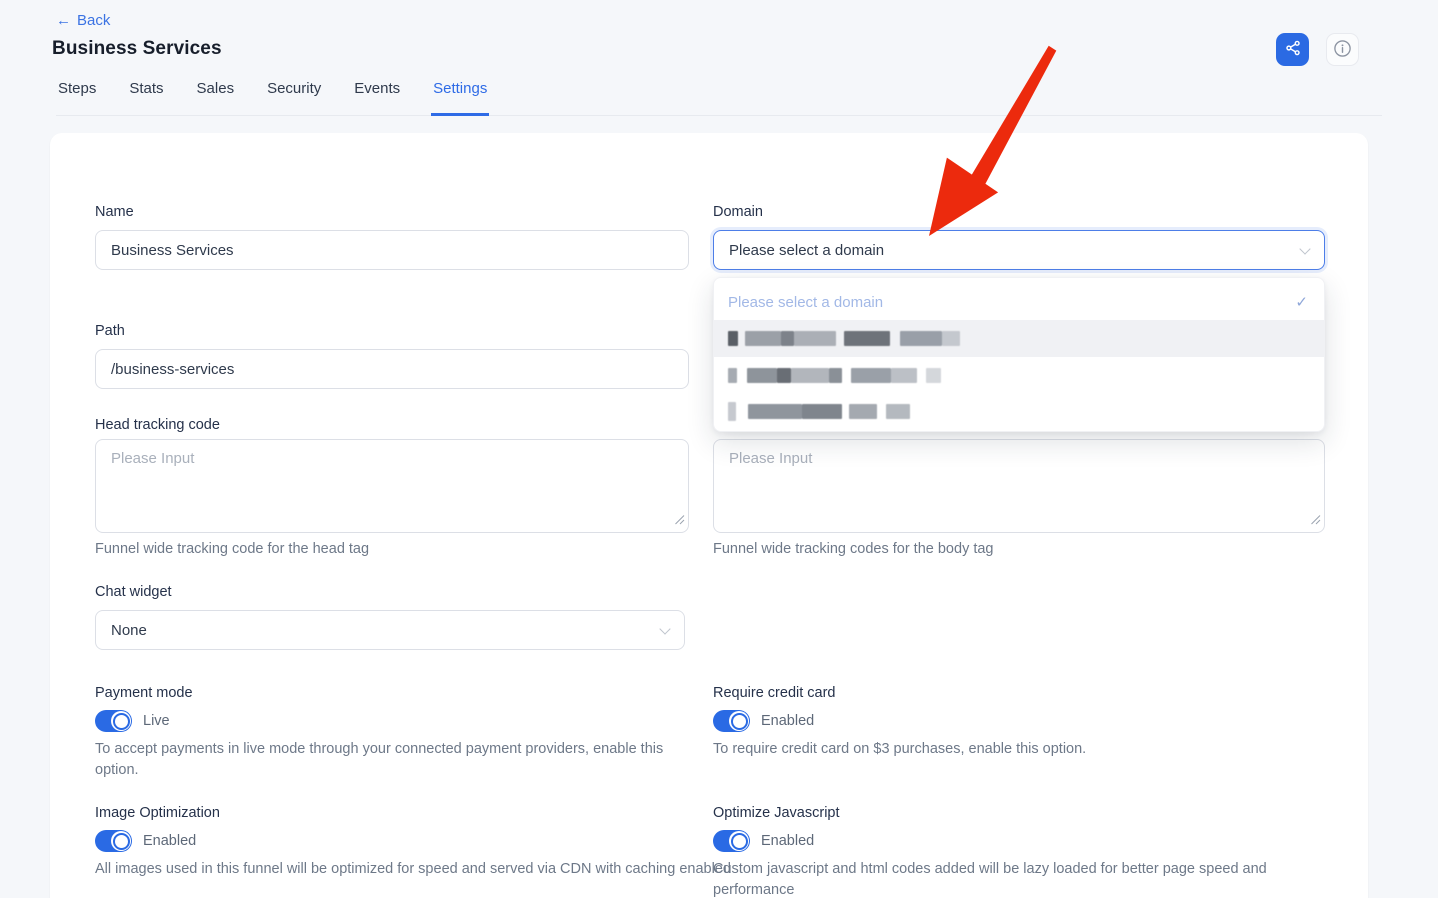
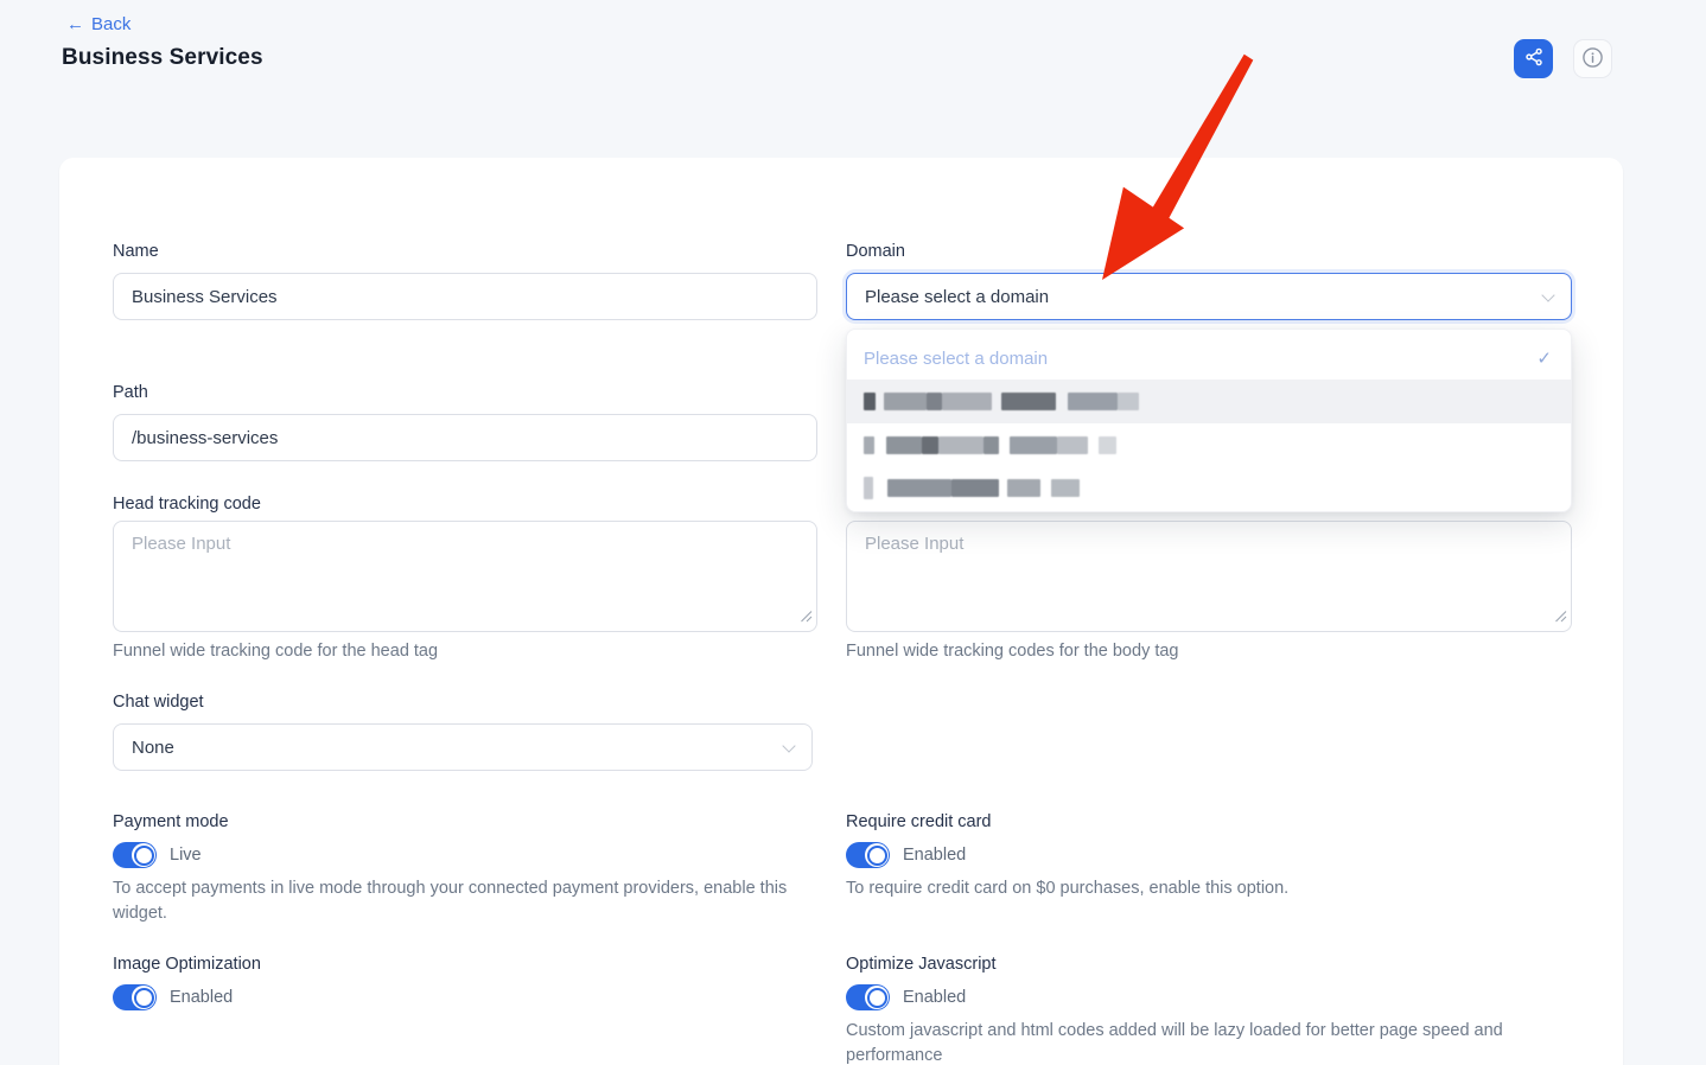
  ←
  Back
  Business Services
- Steps
- Stats
- Sales
- Security
- Events
- Settings
  Name
  Business Services
  Domain
  Please select a domain
  Please select a domain
  ✓
  Path
  /business-services
  Head tracking code
  Please Input
  Funnel wide tracking code for the head tag
  Please Input
  Funnel wide tracking codes for the body tag
  Chat widget
  None
  Payment mode
  Live
- To accept payments in live mode through your connected payment providers, enable this option.
+ To accept payments in live mode through your connected payment providers, enable this widget.
  Require credit card
  Enabled
- To require credit card on $3 purchases, enable this option.
+ To require credit card on $0 purchases, enable this option.
  Image Optimization
  Enabled
- All images used in this funnel will be optimized for speed and served via CDN with caching enabled
  Optimize Javascript
  Enabled
  Custom javascript and html codes added will be lazy loaded for better page speed and performance
